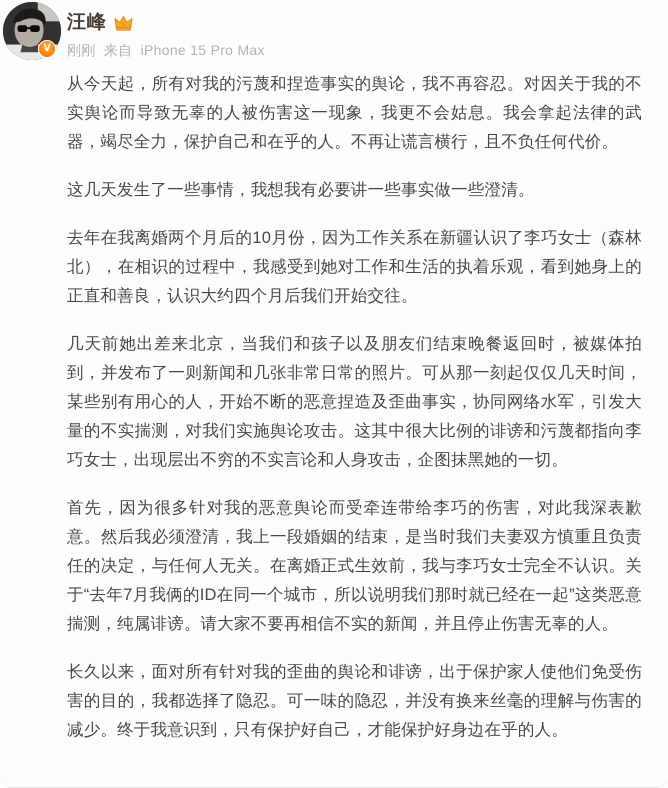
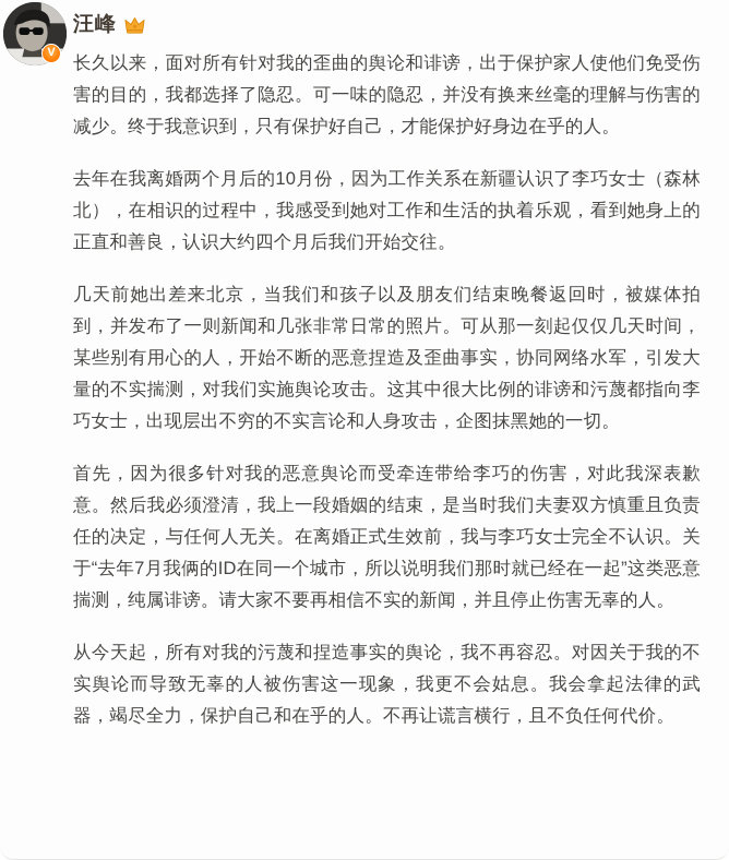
  V
  汪峰
- 刚刚 来自 iPhone 15 Pro Max
- 从今天起，所有对我的污蔑和捏造事实的舆论，我不再容忍。对因关于我的不实舆论而导致无辜的人被伤害这一现象，我更不会姑息。我会拿起法律的武器，竭尽全力，保护自己和在乎的人。不再让谎言横行，且不负任何代价。
+ 长久以来，面对所有针对我的歪曲的舆论和诽谤，出于保护家人使他们免受伤害的目的，我都选择了隐忍。可一味的隐忍，并没有换来丝毫的理解与伤害的减少。终于我意识到，只有保护好自己，才能保护好身边在乎的人。
- 这几天发生了一些事情，我想我有必要讲一些事实做一些澄清。
  去年在我离婚两个月后的10月份，因为工作关系在新疆认识了李巧女士（森林北），在相识的过程中，我感受到她对工作和生活的执着乐观，看到她身上的正直和善良，认识大约四个月后我们开始交往。
  几天前她出差来北京，当我们和孩子以及朋友们结束晚餐返回时，被媒体拍到，并发布了一则新闻和几张非常日常的照片。可从那一刻起仅仅几天时间，某些别有用心的人，开始不断的恶意捏造及歪曲事实，协同网络水军，引发大量的不实揣测，对我们实施舆论攻击。这其中很大比例的诽谤和污蔑都指向李巧女士，出现层出不穷的不实言论和人身攻击，企图抹黑她的一切。
  首先，因为很多针对我的恶意舆论而受牵连带给李巧的伤害，对此我深表歉意。然后我必须澄清，我上一段婚姻的结束，是当时我们夫妻双方慎重且负责任的决定，与任何人无关。在离婚正式生效前，我与李巧女士完全不认识。关于“去年7月我俩的ID在同一个城市，所以说明我们那时就已经在一起”这类恶意揣测，纯属诽谤。请大家不要再相信不实的新闻，并且停止伤害无辜的人。
- 长久以来，面对所有针对我的歪曲的舆论和诽谤，出于保护家人使他们免受伤害的目的，我都选择了隐忍。可一味的隐忍，并没有换来丝毫的理解与伤害的减少。终于我意识到，只有保护好自己，才能保护好身边在乎的人。
+ 从今天起，所有对我的污蔑和捏造事实的舆论，我不再容忍。对因关于我的不实舆论而导致无辜的人被伤害这一现象，我更不会姑息。我会拿起法律的武器，竭尽全力，保护自己和在乎的人。不再让谎言横行，且不负任何代价。
